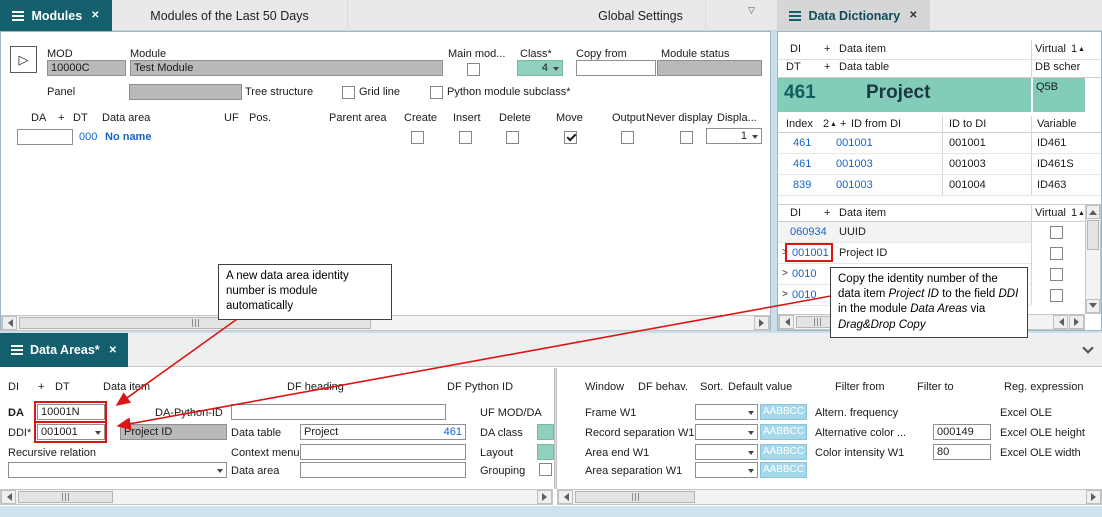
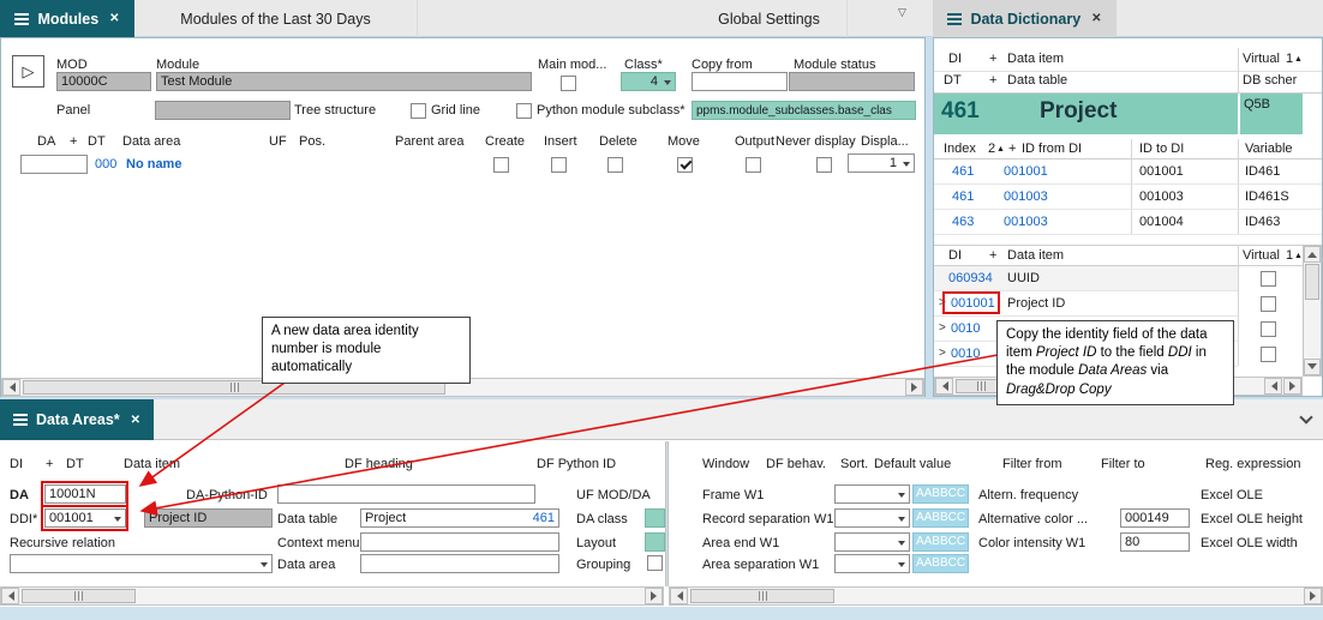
  Modules
  ✕
- Modules of the Last 50 Days
+ Modules of the Last 30 Days
  Global Settings
  ▽
  Data Dictionary
  ✕
  ▷
  MOD
  10000C
  Module
  Test Module
  Main mod...
  Class*
  4
  Copy from
  Module status
  Panel
  Tree structure
  Grid line
  Python module subclass*
+ ppms.module_subclasses.base_clas
  DA
  +
  DT
  Data area
  UF
  Pos.
  Parent area
  Create
  Insert
  Delete
  Move
  Output
  Never display
  Displa...
  000
  No name
  1
  DI
  +
  Data item
  Virtual
  1
  DT
  +
  Data table
  DB scher
  461
  Project
  Q5B
  Index
  2
  +
  ID from DI
  ID to DI
  Variable
  461
  001001
  001001
  ID461
  461
  001003
  001003
  ID461S
- 839
+ 463
  001003
  001004
  ID463
  DI
  +
  Data item
  Virtual
  1
  060934
  UUID
  >
  001001
  Project ID
  >
  0010
  >
  0010
  Data Areas*
  ✕
  DI
  +
  DT
  Data item
  DF headg
  DF Python ID
  Window
  DF behav.
  Sort.
  Default value
  Filter from
  Filter to
  Reg. expression
  DA
  10001N
  DA-Pyon-ID
  UF MOD/DA
  DDI*
  001001
  Project ID
  Data table
  Project
  461
  DA class
  Recursive relation
  Context menu
  Layout
  Data area
  Grouping
  Frame W1
  AABBCC
  Altern. frequency
  Excel OLE
  Record separation W1
  AABBCC
  Alternative color ...
  000149
  Excel OLE height
  Area end W1
  AABBCC
  Color intensity W1
  80
  Excel OLE width
  Area separation W1
  AABBCC
  A new data area identity number is module automatically
- Copy the identity number of the data item Project ID to the field DDI in the module Data Areas via Drag&Drop Copy
+ Copy the identity field of the data item Project ID to the field DDI in the module Data Areas via Drag&Drop Copy
